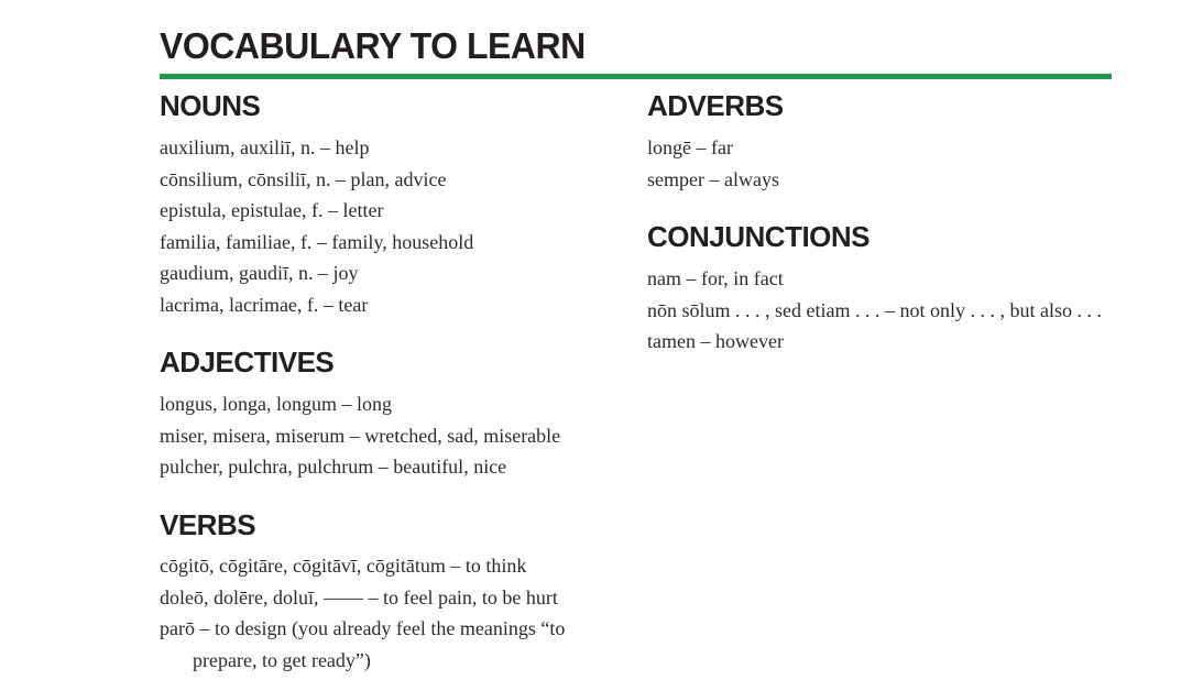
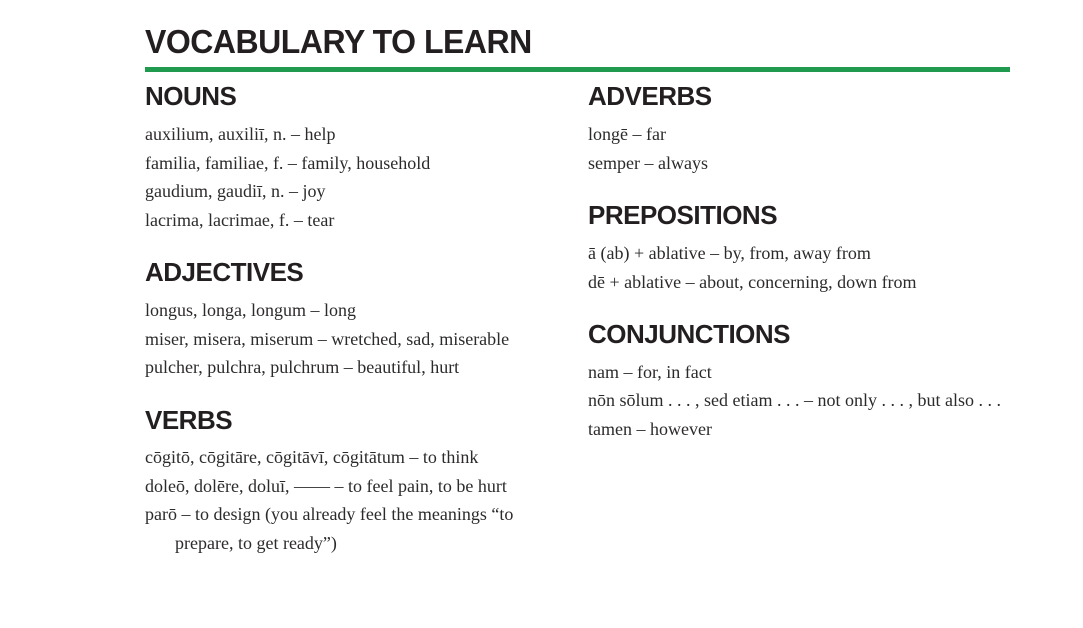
  VOCABULARY TO LEARN
  NOUNS
  auxilium, auxiliī, n. – help
- cōnsilium, cōnsiliī, n. – plan, advice
- epistula, epistulae, f. – letter
  familia, familiae, f. – family, household
  gaudium, gaudiī, n. – joy
  lacrima, lacrimae, f. – tear
  ADJECTIVES
  longus, longa, longum – long
  miser, misera, miserum – wretched, sad, miserable
- pulcher, pulchra, pulchrum – beautiful, nice
+ pulcher, pulchra, pulchrum – beautiful, hurt
  VERBS
  cōgitō, cōgitāre, cōgitāvī, cōgitātum – to think
  doleō, dolēre, doluī, —— – to feel pain, to be hurt
  parō – to design (you already feel the meanings “to prepare, to get ready”)
  ADVERBS
  longē – far
  semper – always
+ PREPOSITIONS
+ ā (ab) + ablative – by, from, away from
+ dē + ablative – about, concerning, down from
  CONJUNCTIONS
  nam – for, in fact
  nōn sōlum . . . , sed etiam . . . – not only . . . , but also . . .
  tamen – however
